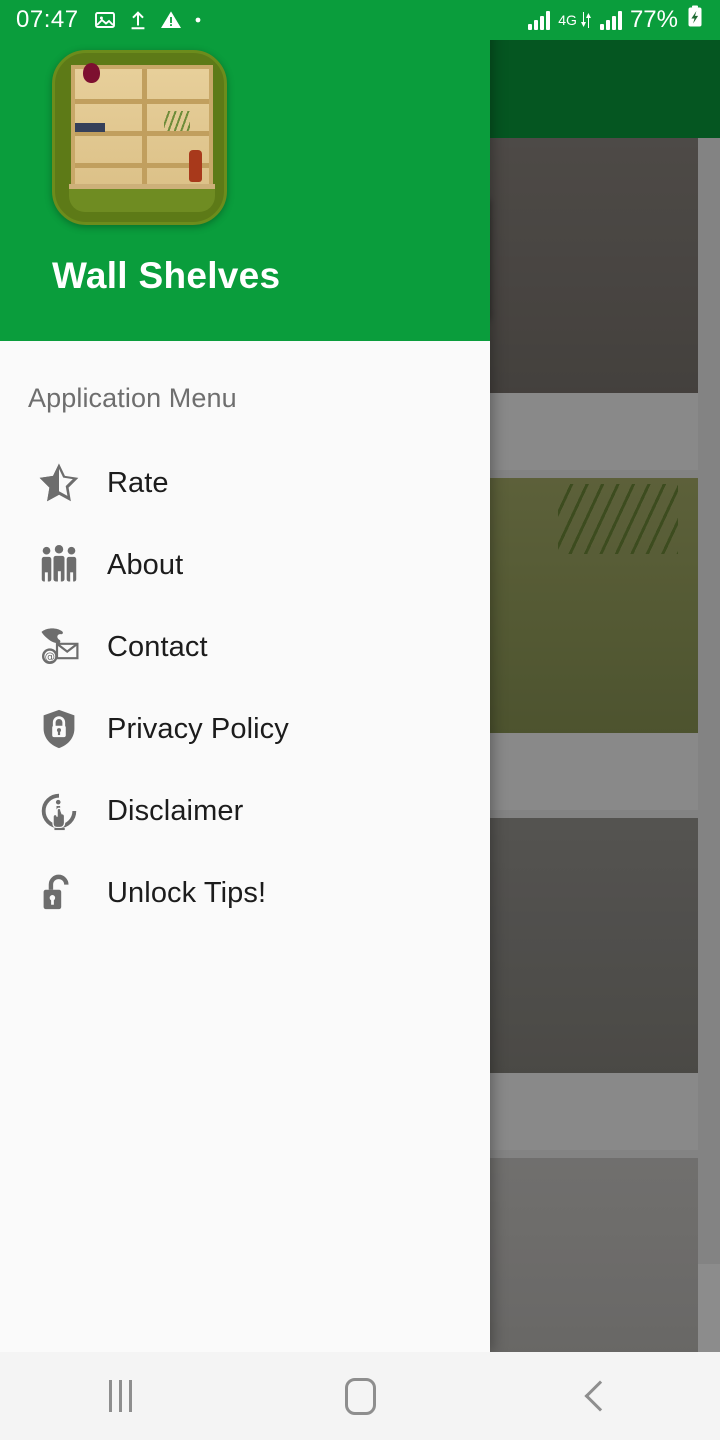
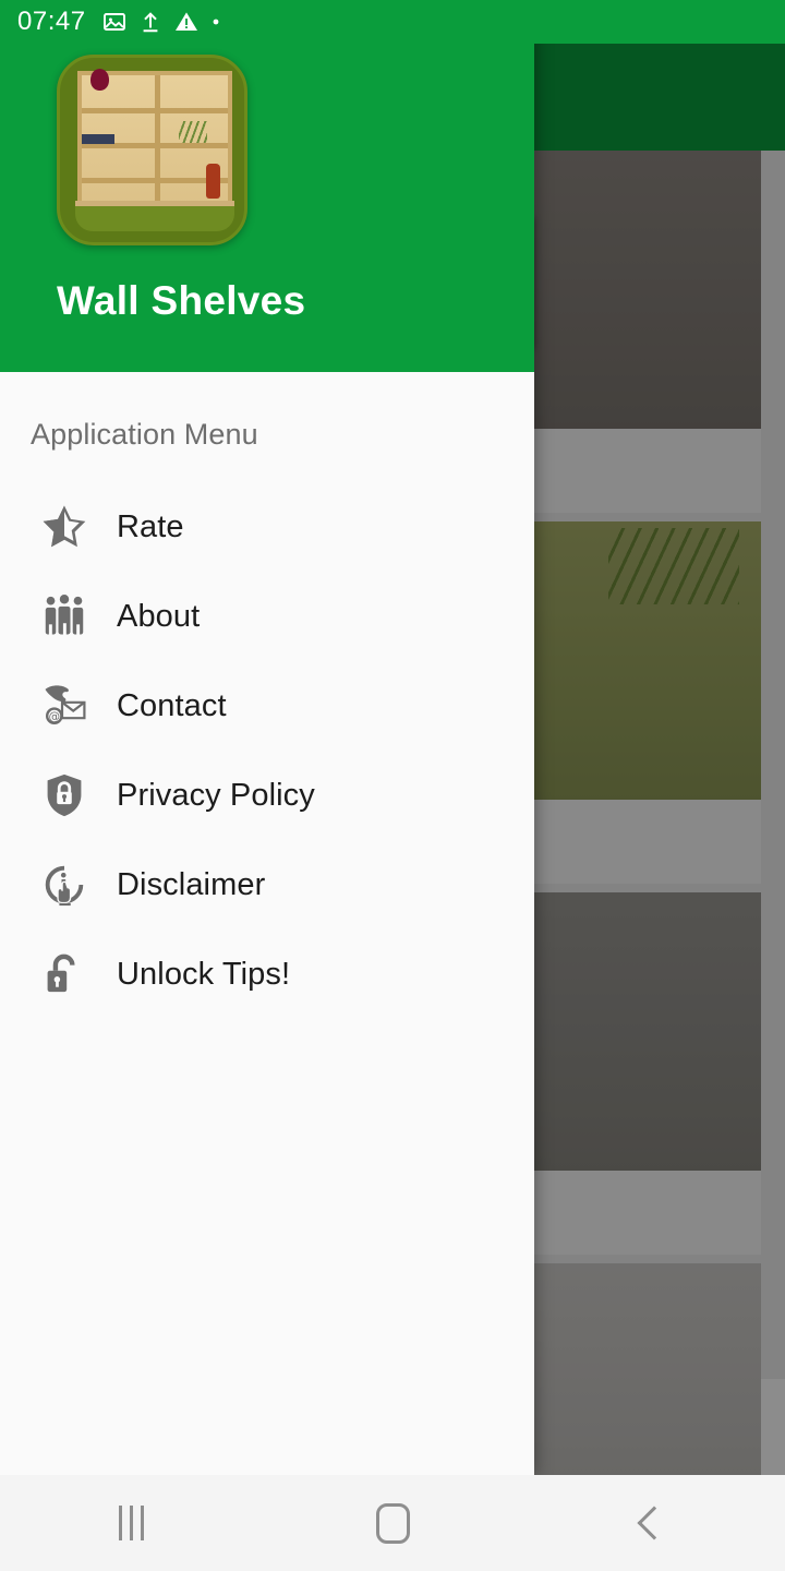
  Wall Shelves
  Application Menu
  Rate
  About
  @
  Contact
  Privacy Policy
  Disclaimer
  Unlock Tips!
  07:47
- 4G
- 77%
